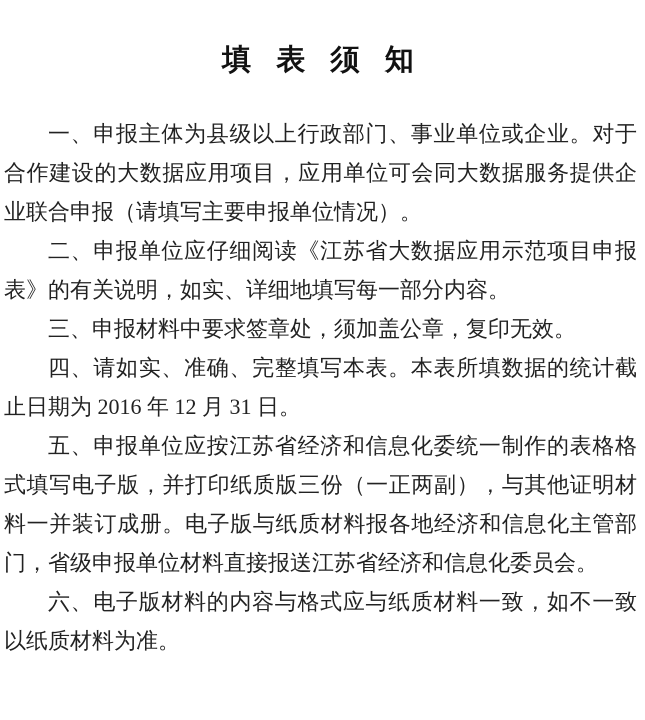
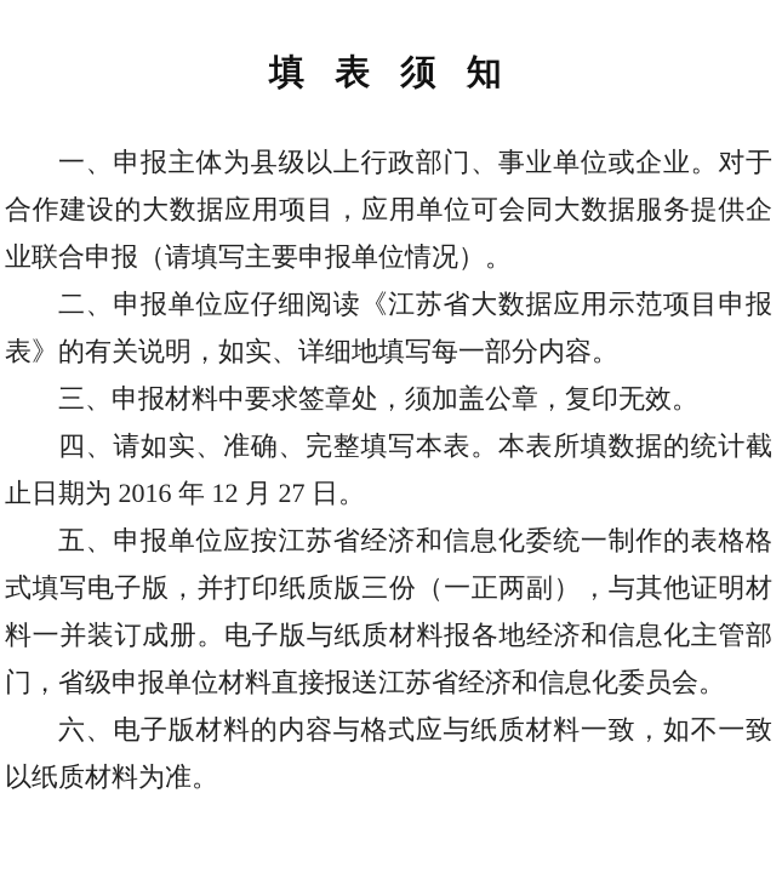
  填 表 须 知
  一、申报主体为县级以上行政部门、事业单位或企业。对于合作建设的大数据应用项目，应用单位可会同大数据服务提供企业联合申报（请填写主要申报单位情况）。
  二、申报单位应仔细阅读《江苏省大数据应用示范项目申报表》的有关说明，如实、详细地填写每一部分内容。
  三、申报材料中要求签章处，须加盖公章，复印无效。
- 四、请如实、准确、完整填写本表。本表所填数据的统计截止日期为 2016 年 12 月 31 日。
+ 四、请如实、准确、完整填写本表。本表所填数据的统计截止日期为 2016 年 12 月 27 日。
  五、申报单位应按江苏省经济和信息化委统一制作的表格格式填写电子版，并打印纸质版三份（一正两副），与其他证明材料一并装订成册。电子版与纸质材料报各地经济和信息化主管部门，省级申报单位材料直接报送江苏省经济和信息化委员会。
  六、电子版材料的内容与格式应与纸质材料一致，如不一致以纸质材料为准。
